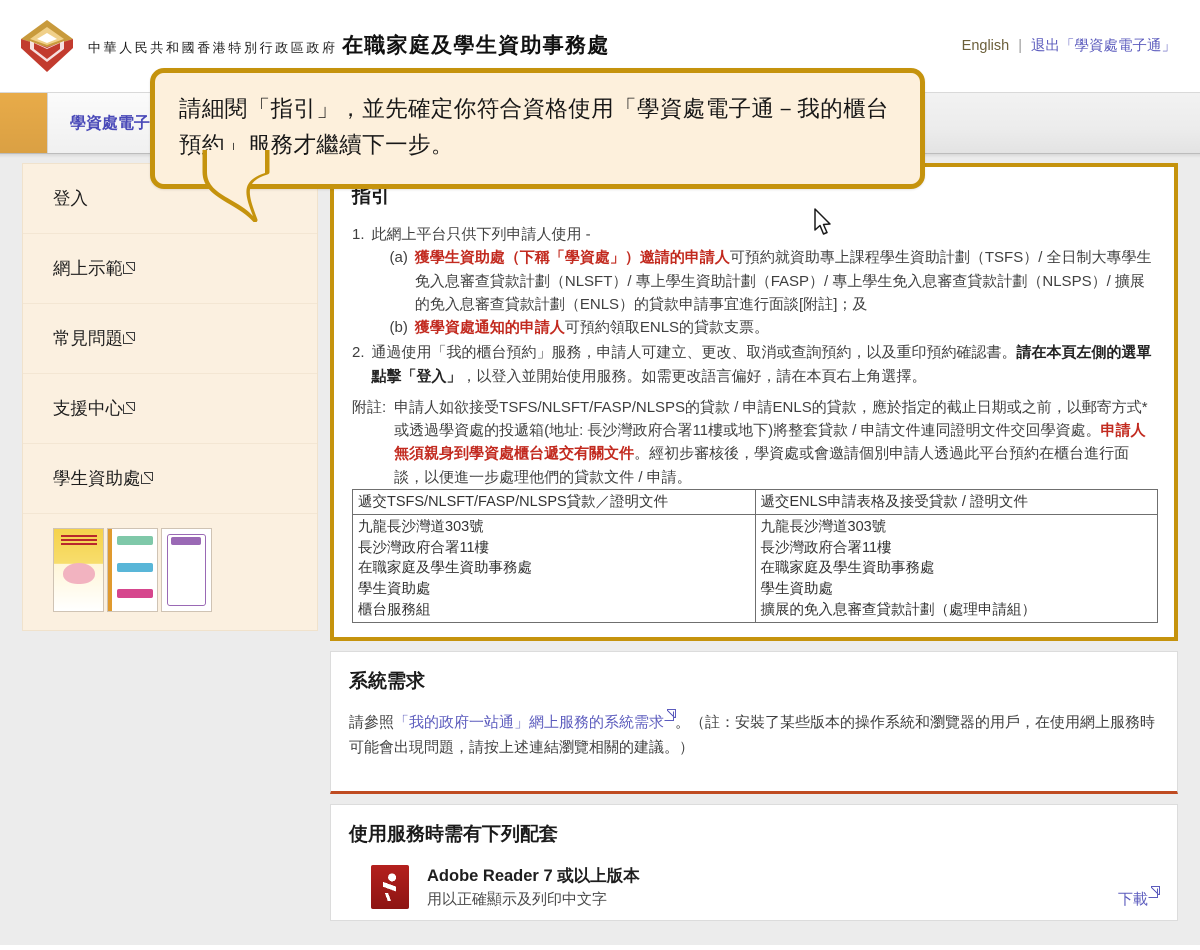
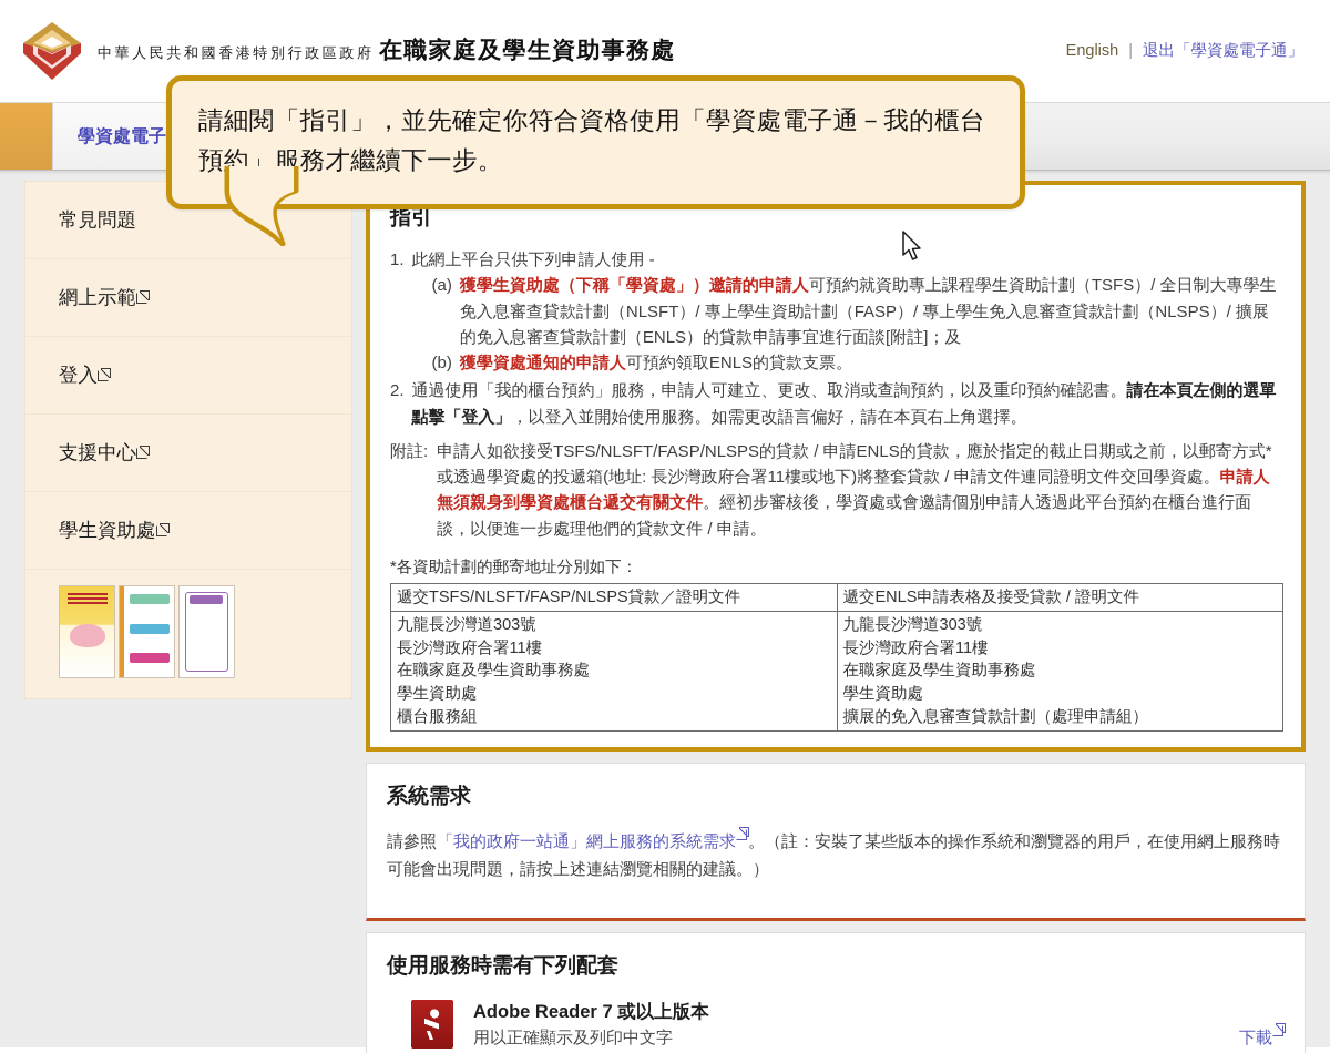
  中華人民共和國香港特別行政區政府 在職家庭及學生資助事務處
  English
  |
  退出「學資處電子通」
  學資處電子
- 登入
+ 常見問題
  網上示範
- 常見問題
+ 登入
  支援中心
  學生資助處
  指引
  1.
  此網上平台只供下列申請人使用 -
  (a)
  獲學生資助處（下稱「學資處」）邀請的申請人可預約就資助專上課程學生資助計劃（TSFS）/ 全日制大專學生免入息審查貸款計劃（NLSFT）/ 專上學生資助計劃（FASP）/ 專上學生免入息審查貸款計劃（NLSPS）/ 擴展的免入息審查貸款計劃（ENLS）的貸款申請事宜進行面談[附註]；及
  (b)
  獲學資處通知的申請人可預約領取ENLS的貸款支票。
  2.
  通過使用「我的櫃台預約」服務，申請人可建立、更改、取消或查詢預約，以及重印預約確認書。請在本頁左側的選單點擊「登入」，以登入並開始使用服務。如需更改語言偏好，請在本頁右上角選擇。
  附註:
  申請人如欲接受TSFS/NLSFT/FASP/NLSPS的貸款 / 申請ENLS的貸款，應於指定的截止日期或之前，以郵寄方式*或透過學資處的投遞箱(地址: 長沙灣政府合署11樓或地下)將整套貸款 / 申請文件連同證明文件交回學資處。申請人無須親身到學資處櫃台遞交有關文件。經初步審核後，學資處或會邀請個別申請人透過此平台預約在櫃台進行面談，以便進一步處理他們的貸款文件 / 申請。
+ *各資助計劃的郵寄地址分別如下：
  遞交TSFS/NLSFT/FASP/NLSPS貸款／證明文件	遞交ENLS申請表格及接受貸款 / 證明文件
  九龍長沙灣道303號 長沙灣政府合署11樓 在職家庭及學生資助事務處 學生資助處 櫃台服務組	九龍長沙灣道303號 長沙灣政府合署11樓 在職家庭及學生資助事務處 學生資助處 擴展的免入息審查貸款計劃（處理申請組）
  系統需求
  請參照「我的政府一站通」網上服務的系統需求 。（註：安裝了某些版本的操作系統和瀏覽器的用戶，在使用網上服務時可能會出現問題，請按上述連結瀏覽相關的建議。）
  使用服務時需有下列配套
  Adobe Reader 7 或以上版本
  用以正確顯示及列印中文字
  下載
  請細閱「指引」，並先確定你符合資格使用「學資處電子通－我的櫃台預約」服務才繼續下一步。
